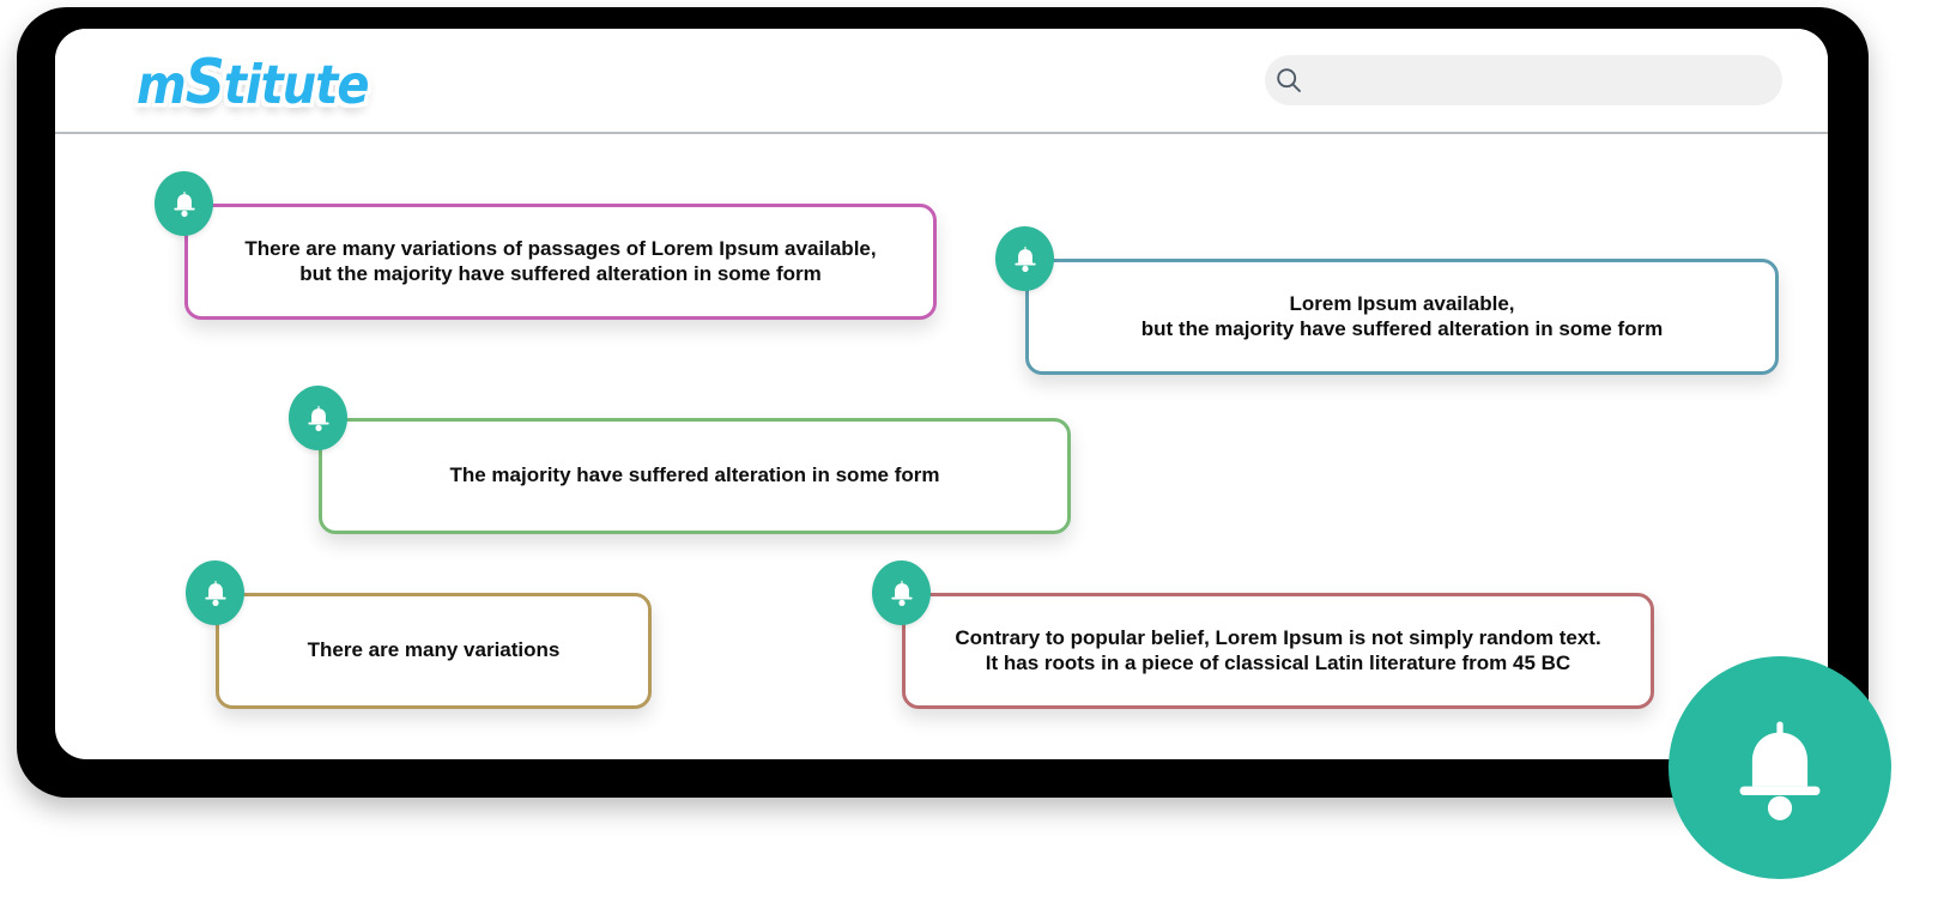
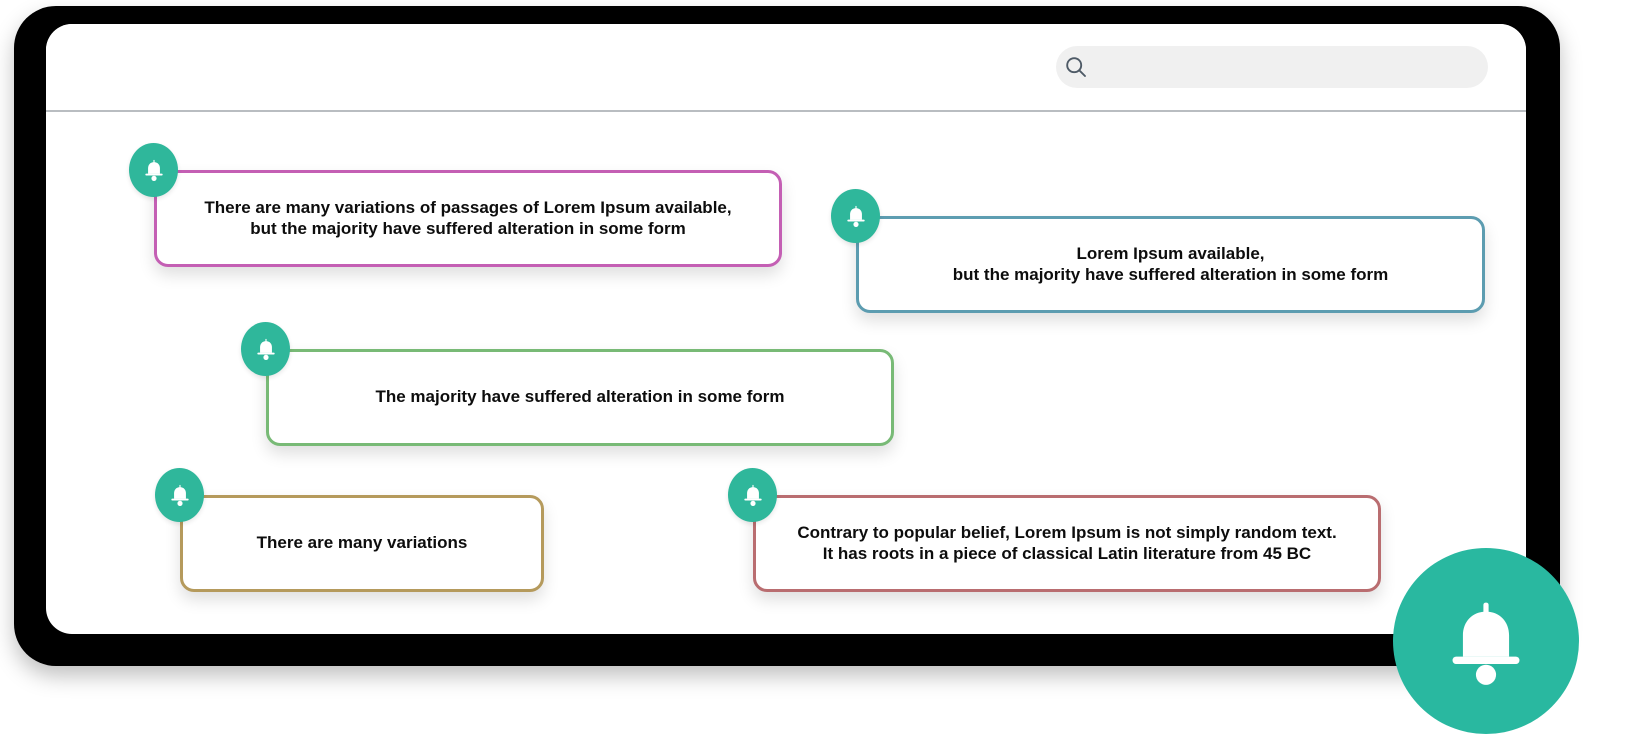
- mStitute
  There are many variations of passages of Lorem Ipsum available,
  but the majority have suffered alteration in some form
  Lorem Ipsum available,
  but the majority have suffered alteration in some form
  The majority have suffered alteration in some form
  There are many variations
  Contrary to popular belief, Lorem Ipsum is not simply random text.
  It has roots in a piece of classical Latin literature from 45 BC
